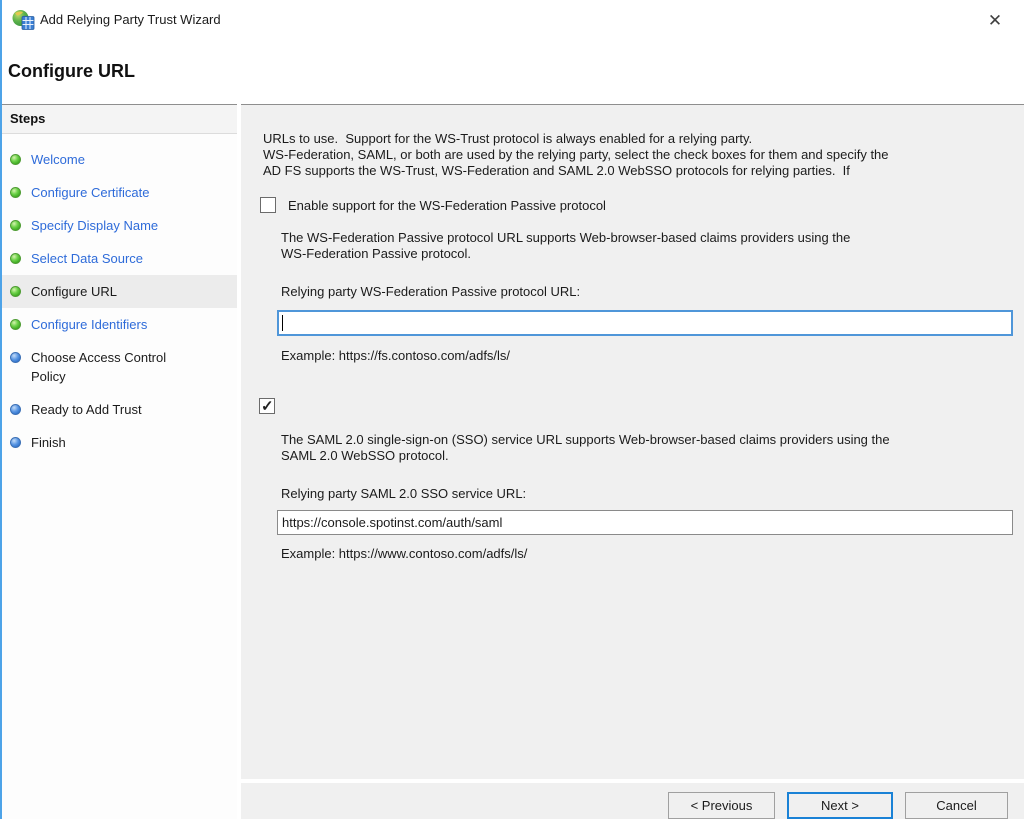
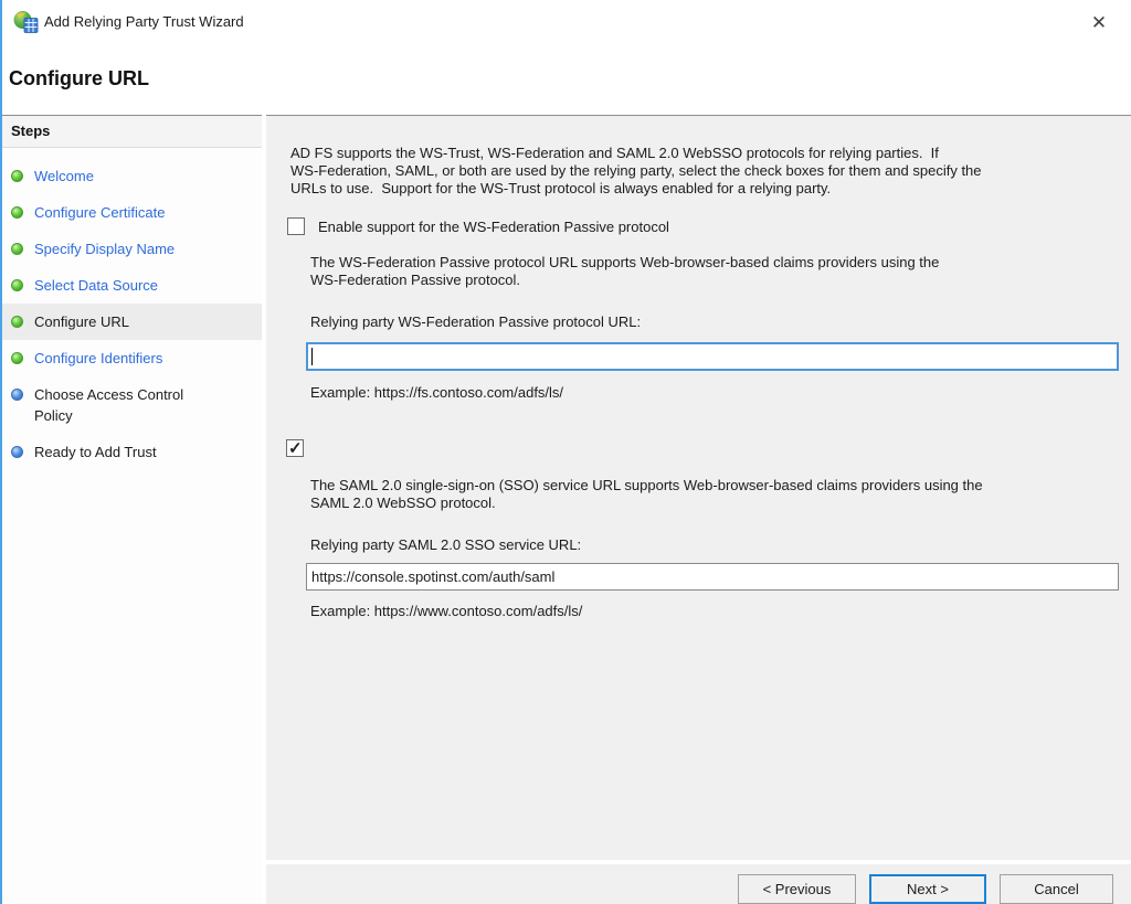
  Add Relying Party Trust Wizard
  ✕
  Configure URL
  Steps
  Welcome
  Configure Certificate
  Specify Display Name
  Select Data Source
  Configure URL
  Configure Identifiers
  Choose Access Control Policy
  Ready to Add Trust
- Finish
- URLs to use. Support for the WS-Trust protocol is always enabled for a relying party.
+ AD FS supports the WS-Trust, WS-Federation and SAML 2.0 WebSSO protocols for relying parties. If
  WS-Federation, SAML, or both are used by the relying party, select the check boxes for them and specify the
- AD FS supports the WS-Trust, WS-Federation and SAML 2.0 WebSSO protocols for relying parties. If
+ URLs to use. Support for the WS-Trust protocol is always enabled for a relying party.
  Enable support for the WS-Federation Passive protocol
  The WS-Federation Passive protocol URL supports Web-browser-based claims providers using the
  WS-Federation Passive protocol.
  Relying party WS-Federation Passive protocol URL:
  Example: https://fs.contoso.com/adfs/ls/
  The SAML 2.0 single-sign-on (SSO) service URL supports Web-browser-based claims providers using the
  SAML 2.0 WebSSO protocol.
  Relying party SAML 2.0 SSO service URL:
  https://console.spotinst.com/auth/saml
  Example: https://www.contoso.com/adfs/ls/
  < Previous
  Next >
  Cancel
